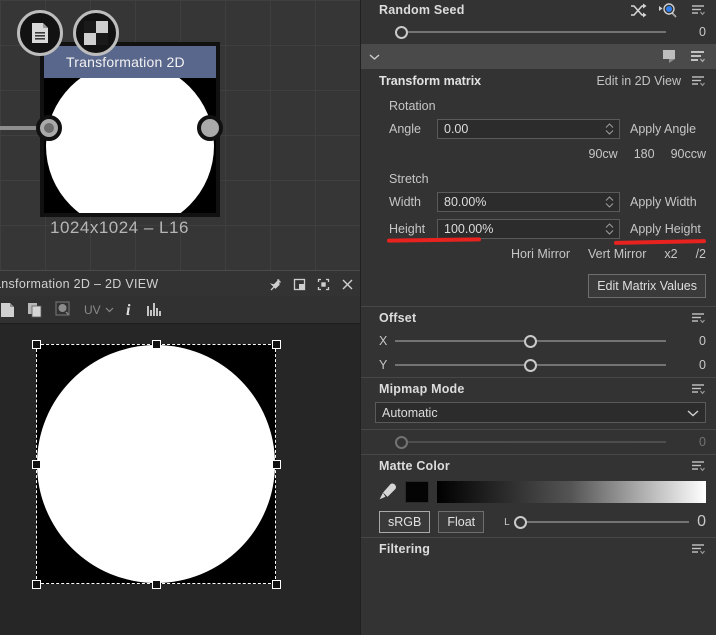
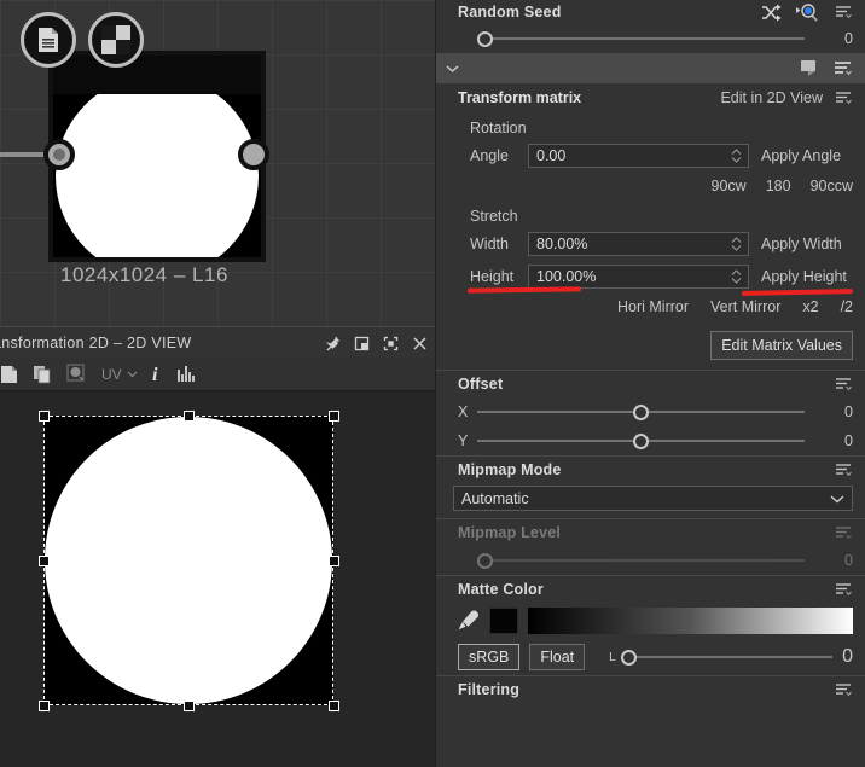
- Transformation 2D
  1024x1024 – L16
  nsformation 2D – 2D VIEW
  UV
  i
  Random Seed
  0
  Transform matrix
  Edit in 2D View
  Rotation
  Angle
  0.00
  Apply Angle
  90cw
  180
  90ccw
  Stretch
  Width
  80.00%
  Apply Width
  Height
  100.00%
  Apply Height
  Hori Mirror
  Vert Mirror
  x2
  /2
  Edit Matrix Values
  Offset
  X
  0
  Y
  0
  Mipmap Mode
  Automatic
+ Mipmap Level
  0
  Matte Color
  sRGB
  Float
  L
  0
  Filtering
